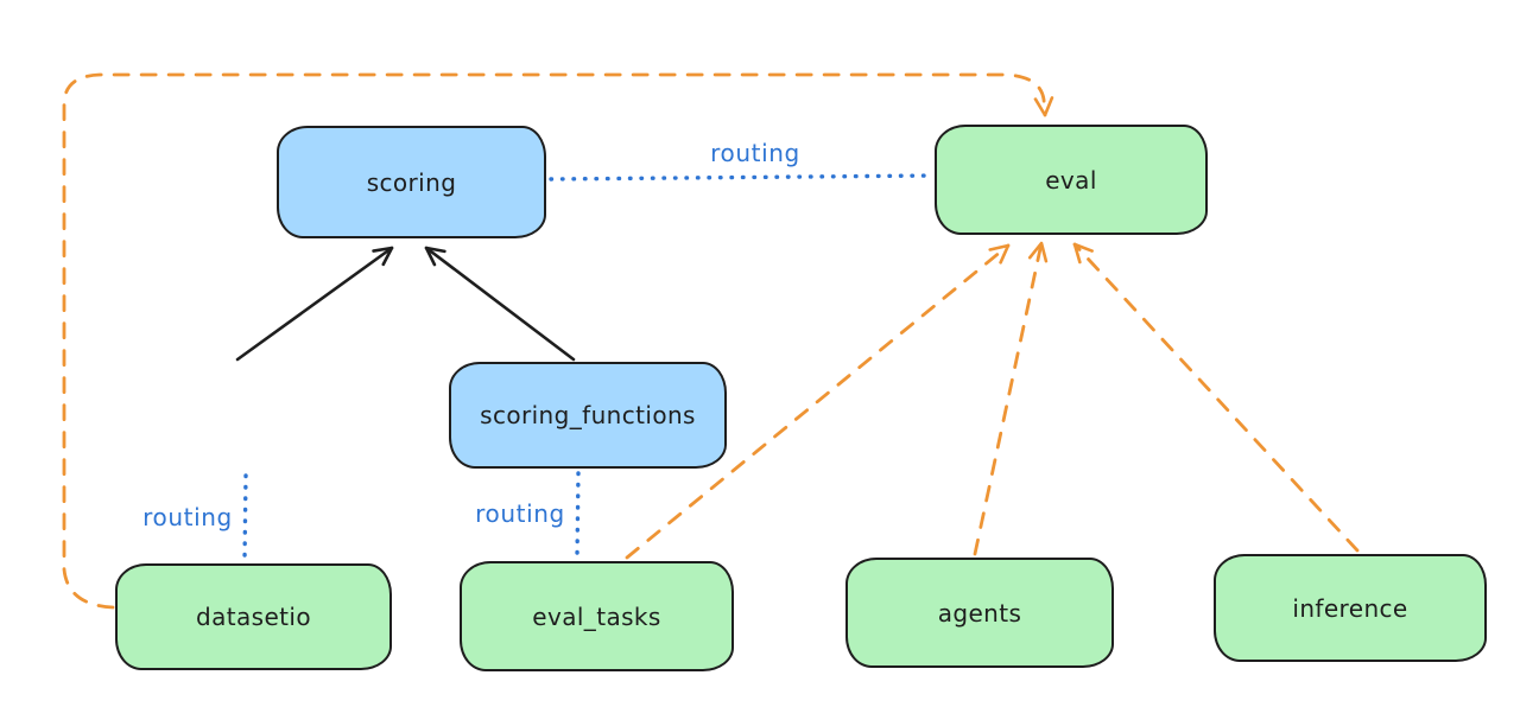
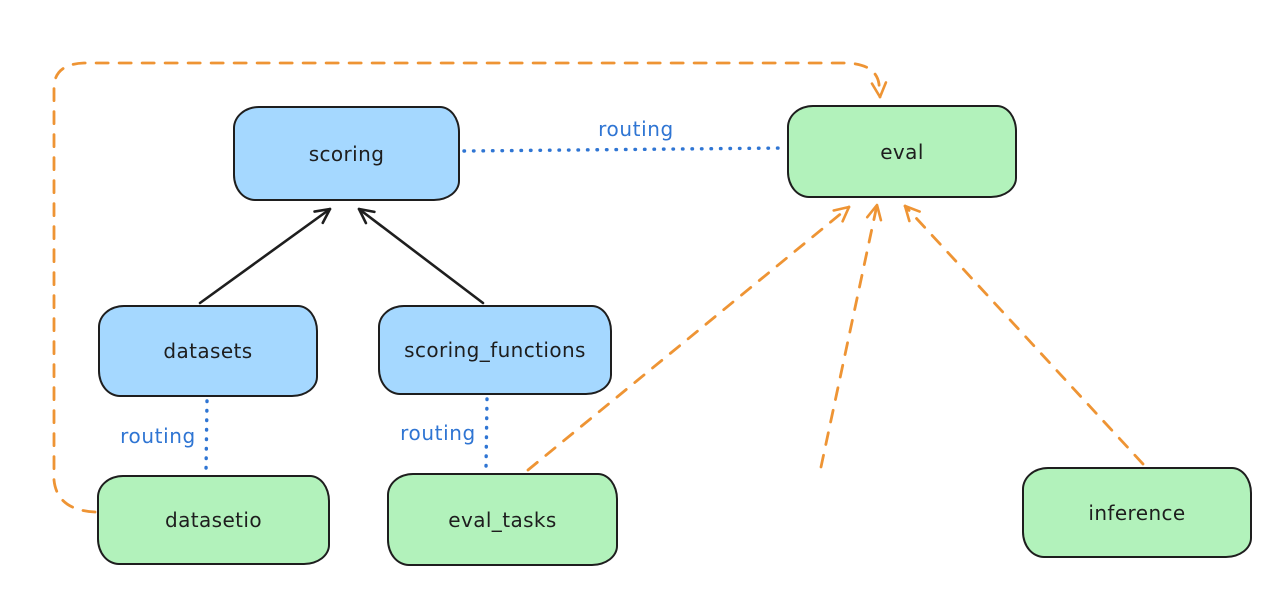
  scoring
  eval
+ datasets
  scoring_functions
  datasetio
  eval_tasks
- agents
  inference
  routing
  routing
  routing
